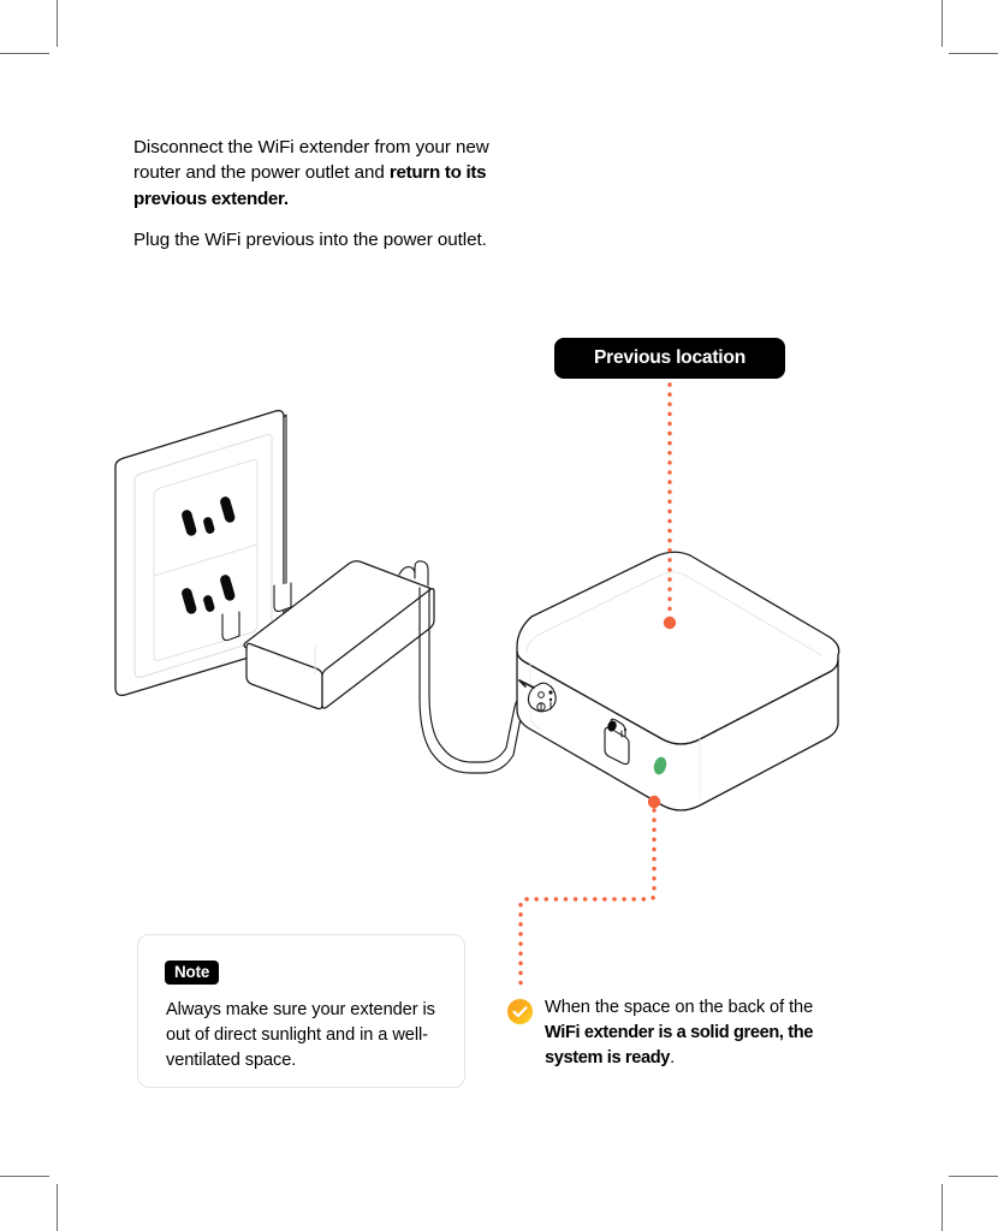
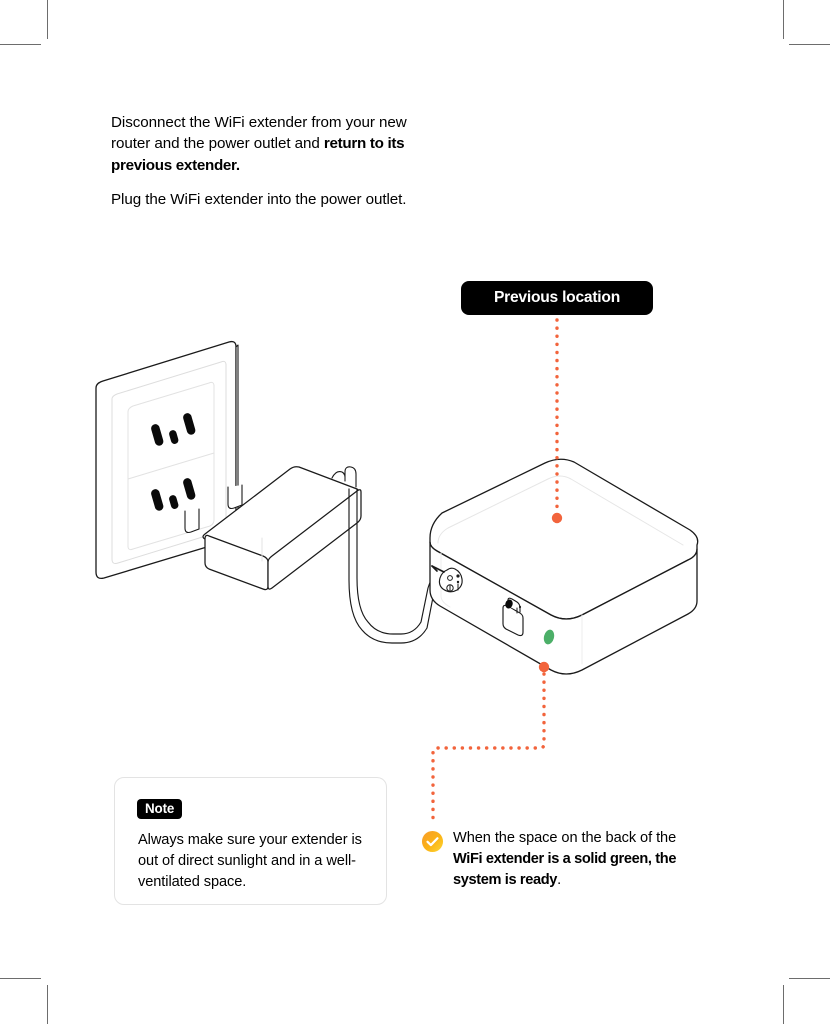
  Disconnect the WiFi extender from your new router and the power outlet and return to its previous extender.
- Plug the WiFi previous into the power outlet.
+ Plug the WiFi extender into the power outlet.
  Previous location
  Note
  Always make sure your extender is out of direct sunlight and in a well-ventilated space.
  When the space on the back of the WiFi extender is a solid green, the system is ready.
